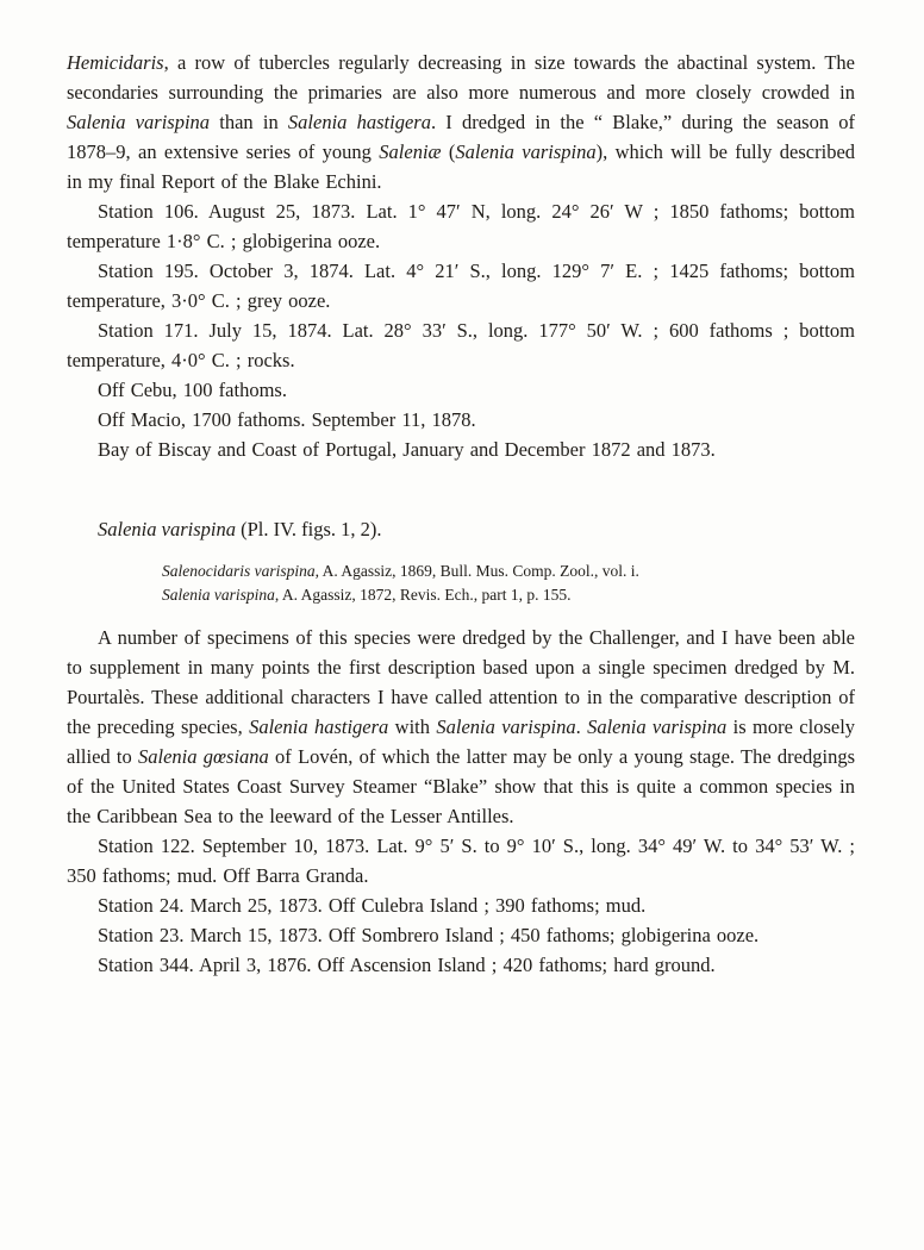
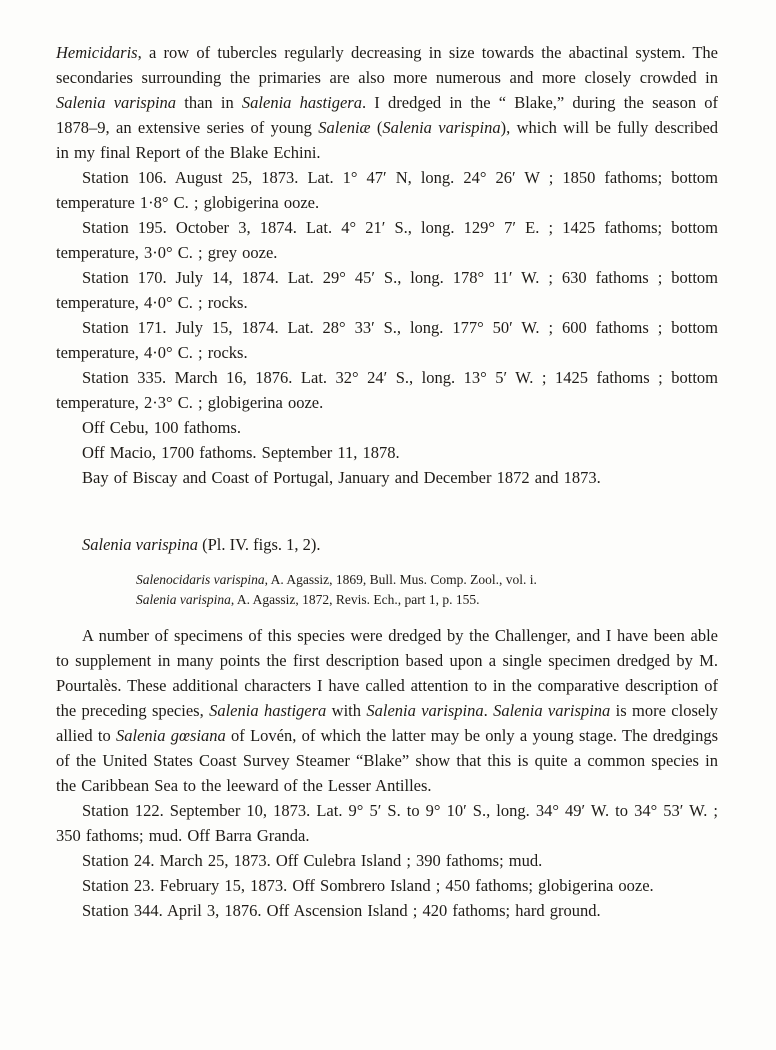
  Hemicidaris, a row of tubercles regularly decreasing in size towards the abactinal system. The secondaries surrounding the primaries are also more numerous and more closely crowded in Salenia varispina than in Salenia hastigera. I dredged in the “ Blake,” during the season of 1878–9, an extensive series of young Saleniæ (Salenia varispina), which will be fully described in my final Report of the Blake Echini.
  Station 106. August 25, 1873. Lat. 1° 47′ N, long. 24° 26′ W ; 1850 fathoms; bottom temperature 1·8° C. ; globigerina ooze.
  Station 195. October 3, 1874. Lat. 4° 21′ S., long. 129° 7′ E. ; 1425 fathoms; bottom temperature, 3·0° C. ; grey ooze.
+ Station 170. July 14, 1874. Lat. 29° 45′ S., long. 178° 11′ W. ; 630 fathoms ; bottom temperature, 4·0° C. ; rocks.
  Station 171. July 15, 1874. Lat. 28° 33′ S., long. 177° 50′ W. ; 600 fathoms ; bottom temperature, 4·0° C. ; rocks.
+ Station 335. March 16, 1876. Lat. 32° 24′ S., long. 13° 5′ W. ; 1425 fathoms ; bottom temperature, 2·3° C. ; globigerina ooze.
  Off Cebu, 100 fathoms.
  Off Macio, 1700 fathoms. September 11, 1878.
  Bay of Biscay and Coast of Portugal, January and December 1872 and 1873.
  Salenia varispina (Pl. IV. figs. 1, 2).
  Salenocidaris varispina, A. Agassiz, 1869, Bull. Mus. Comp. Zool., vol. i.
  Salenia varispina, A. Agassiz, 1872, Revis. Ech., part 1, p. 155.
  A number of specimens of this species were dredged by the Challenger, and I have been able to supplement in many points the first description based upon a single specimen dredged by M. Pourtalès. These additional characters I have called attention to in the comparative description of the preceding species, Salenia hastigera with Salenia varispina. Salenia varispina is more closely allied to Salenia gœsiana of Lovén, of which the latter may be only a young stage. The dredgings of the United States Coast Survey Steamer “Blake” show that this is quite a common species in the Caribbean Sea to the leeward of the Lesser Antilles.
  Station 122. September 10, 1873. Lat. 9° 5′ S. to 9° 10′ S., long. 34° 49′ W. to 34° 53′ W. ; 350 fathoms; mud. Off Barra Granda.
  Station 24. March 25, 1873. Off Culebra Island ; 390 fathoms; mud.
- Station 23. March 15, 1873. Off Sombrero Island ; 450 fathoms; globigerina ooze.
+ Station 23. February 15, 1873. Off Sombrero Island ; 450 fathoms; globigerina ooze.
  Station 344. April 3, 1876. Off Ascension Island ; 420 fathoms; hard ground.
